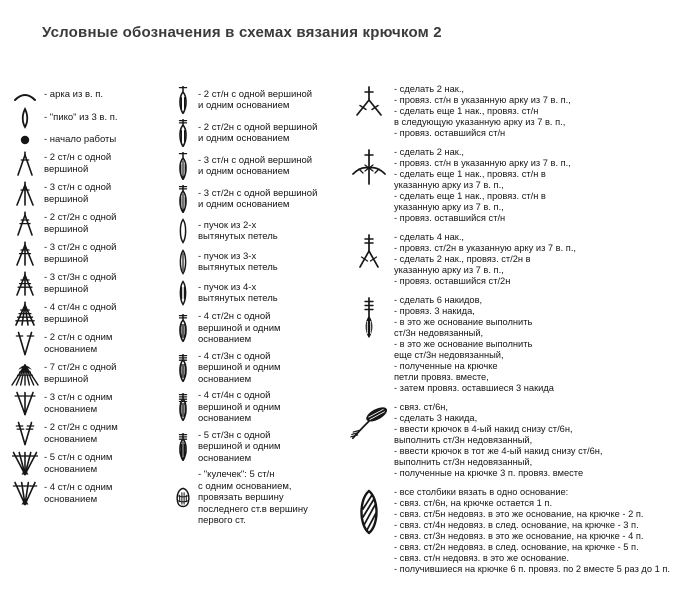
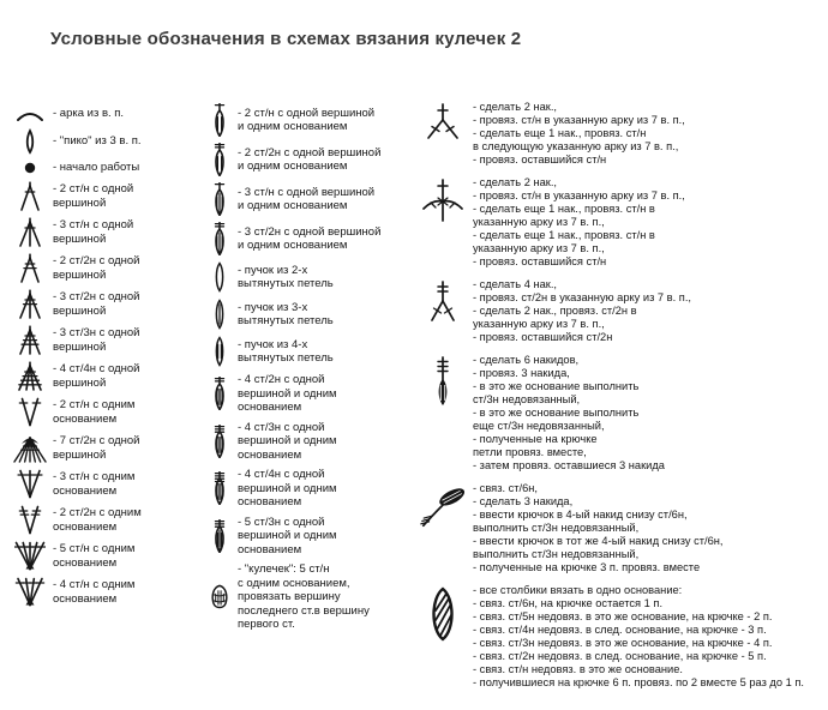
- Условные обозначения в схемах вязания крючком 2
+ Условные обозначения в схемах вязания кулечек 2
  - арка из в. п.
  - "пико" из 3 в. п.
  - начало работы
  - 2 ст/н с одной
  вершиной
  - 3 ст/н с одной
  вершиной
  - 2 ст/2н с одной
  вершиной
  - 3 ст/2н с одной
  вершиной
  - 3 ст/3н с одной
  вершиной
  - 4 ст/4н с одной
  вершиной
  - 2 ст/н с одним
  основанием
  - 7 ст/2н с одной
  вершиной
  - 3 ст/н с одним
  основанием
  - 2 ст/2н с одним
  основанием
  - 5 ст/н с одним
  основанием
  - 4 ст/н с одним
  основанием
  - 2 ст/н с одной вершиной
  и одним основанием
  - 2 ст/2н с одной вершиной
  и одним основанием
  - 3 ст/н с одной вершиной
  и одним основанием
  - 3 ст/2н с одной вершиной
  и одним основанием
  - пучок из 2-х
  вытянутых петель
  - пучок из 3-х
  вытянутых петель
  - пучок из 4-х
  вытянутых петель
  - 4 ст/2н с одной
  вершиной и одним
  основанием
  - 4 ст/3н с одной
  вершиной и одним
  основанием
  - 4 ст/4н с одной
  вершиной и одним
  основанием
  - 5 ст/3н с одной
  вершиной и одним
  основанием
  - "кулечек": 5 ст/н
  с одним основанием,
  провязать вершину
  последнего ст.в вершину
  первого ст.
  - сделать 2 нак.,
  - провяз. ст/н в указанную арку из 7 в. п.,
  - сделать еще 1 нак., провяз. ст/н
  в следующую указанную арку из 7 в. п.,
  - провяз. оставшийся ст/н
  - сделать 2 нак.,
  - провяз. ст/н в указанную арку из 7 в. п.,
  - сделать еще 1 нак., провяз. ст/н в
  указанную арку из 7 в. п.,
  - сделать еще 1 нак., провяз. ст/н в
  указанную арку из 7 в. п.,
  - провяз. оставшийся ст/н
  - сделать 4 нак.,
  - провяз. ст/2н в указанную арку из 7 в. п.,
  - сделать 2 нак., провяз. ст/2н в
  указанную арку из 7 в. п.,
  - провяз. оставшийся ст/2н
  - сделать 6 накидов,
  - провяз. 3 накида,
  - в это же основание выполнить
  ст/3н недовязанный,
  - в это же основание выполнить
  еще ст/3н недовязанный,
  - полученные на крючке
  петли провяз. вместе,
  - затем провяз. оставшиеся 3 накида
  - связ. ст/6н,
  - сделать 3 накида,
  - ввести крючок в 4-ый накид снизу ст/6н,
  выполнить ст/3н недовязанный,
  - ввести крючок в тот же 4-ый накид снизу ст/6н,
  выполнить ст/3н недовязанный,
  - полученные на крючке 3 п. провяз. вместе
  - все столбики вязать в одно основание:
  - связ. ст/6н, на крючке остается 1 п.
  - связ. ст/5н недовяз. в это же основание, на крючке - 2 п.
  - связ. ст/4н недовяз. в след. основание, на крючке - 3 п.
  - связ. ст/3н недовяз. в это же основание, на крючке - 4 п.
  - связ. ст/2н недовяз. в след. основание, на крючке - 5 п.
  - связ. ст/н недовяз. в это же основание.
  - получившиеся на крючке 6 п. провяз. по 2 вместе 5 раз до 1 п.
